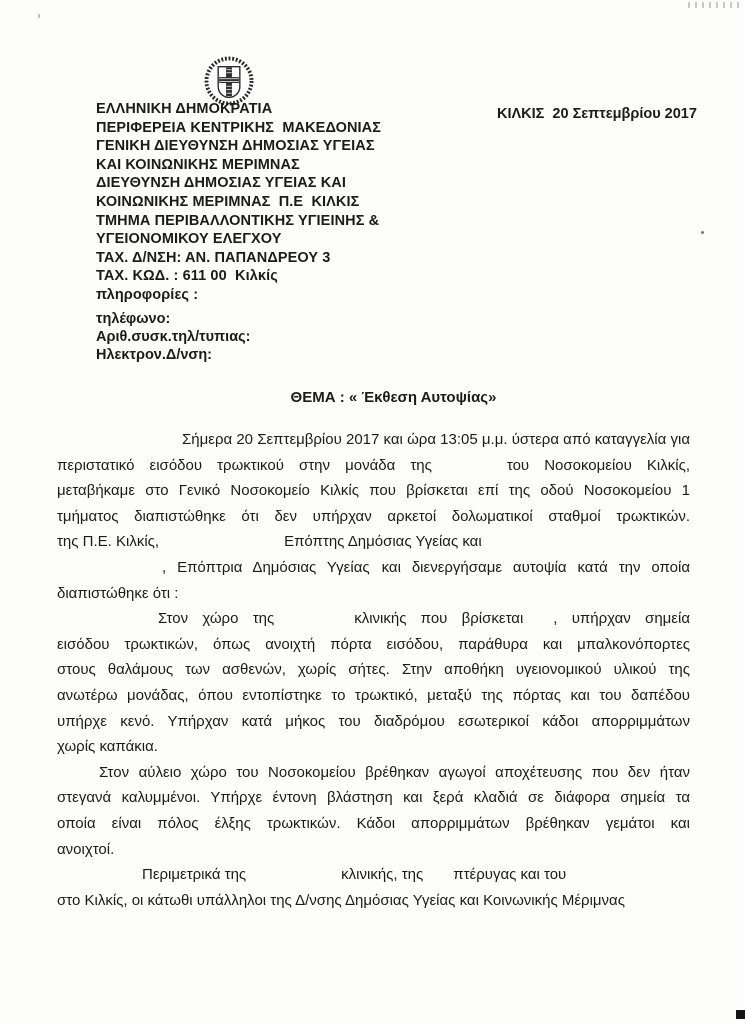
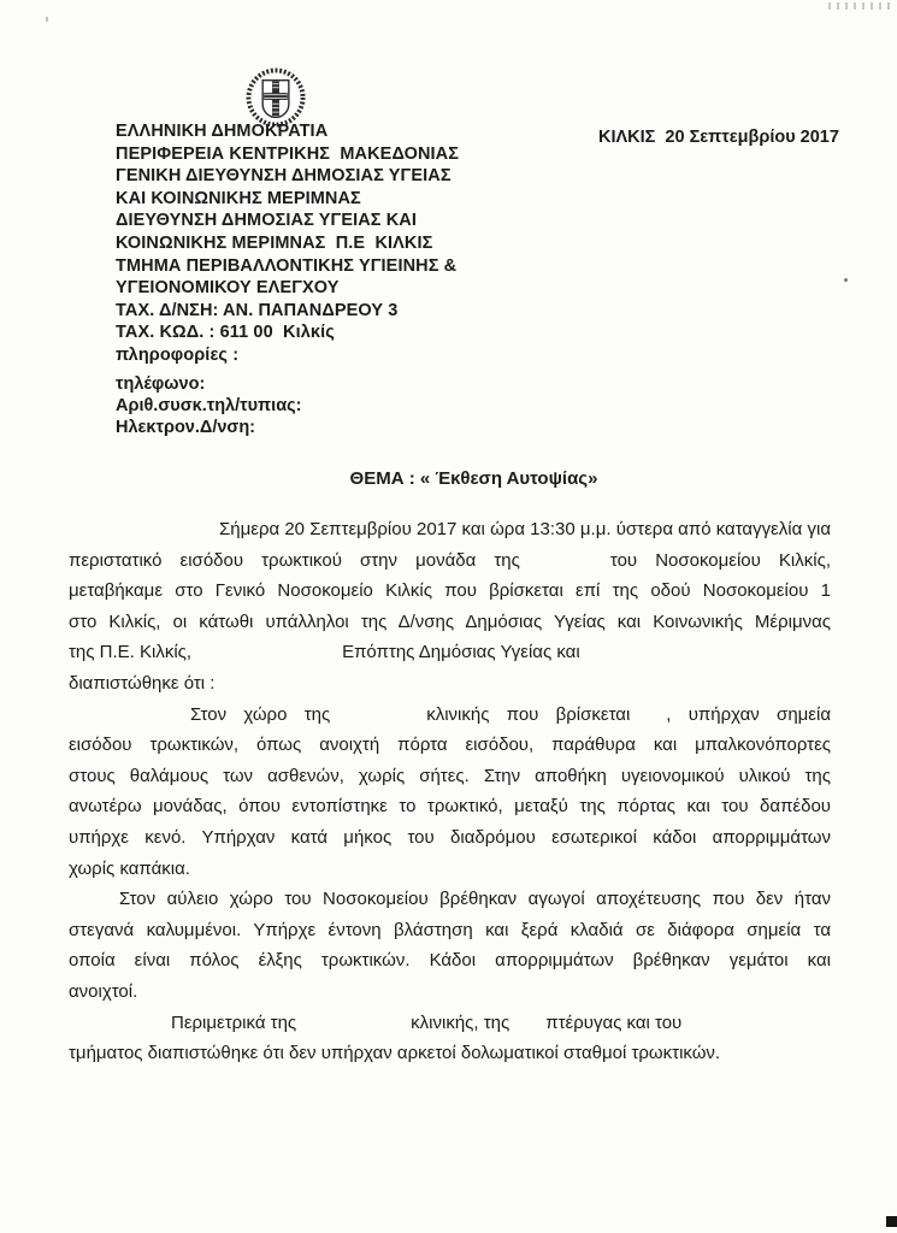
  ΕΛΛΗΝΙΚΗ ΔΗΜΟΚΡΑΤΙΑ
  ΠΕΡΙΦΕΡΕΙΑ ΚΕΝΤΡΙΚΗΣ ΜΑΚΕΔΟΝΙΑΣ
  ΓΕΝΙΚΗ ΔΙΕΥΘΥΝΣΗ ΔΗΜΟΣΙΑΣ ΥΓΕΙΑΣ
  ΚΑΙ ΚΟΙΝΩΝΙΚΗΣ ΜΕΡΙΜΝΑΣ
  ΔΙΕΥΘΥΝΣΗ ΔΗΜΟΣΙΑΣ ΥΓΕΙΑΣ ΚΑΙ
  ΚΟΙΝΩΝΙΚΗΣ ΜΕΡΙΜΝΑΣ Π.Ε ΚΙΛΚΙΣ
  ΤΜΗΜΑ ΠΕΡΙΒΑΛΛΟΝΤΙΚΗΣ ΥΓΙΕΙΝΗΣ &
  ΥΓΕΙΟΝΟΜΙΚΟΥ ΕΛΕΓΧΟΥ
  ΤΑΧ. Δ/ΝΣΗ: ΑΝ. ΠΑΠΑΝΔΡΕΟΥ 3
  ΤΑΧ. ΚΩΔ. : 611 00 Κιλκίς
  πληροφορίες :
  τηλέφωνο:
  Αριθ.συσκ.τηλ/τυπιας:
  Ηλεκτρον.Δ/νση:
  ΚΙΛΚΙΣ 20 Σεπτεμβρίου 2017
  ΘΕΜΑ : « Έκθεση Αυτοψίας»
- Σήμερα 20 Σεπτεμβρίου 2017 και ώρα 13:05 μ.μ. ύστερα από καταγγελία για
+ Σήμερα 20 Σεπτεμβρίου 2017 και ώρα 13:30 μ.μ. ύστερα από καταγγελία για
  περιστατικό εισόδου τρωκτικού στην μονάδα της του Νοσοκομείου Κιλκίς,
  μεταβήκαμε στο Γενικό Νοσοκομείο Κιλκίς που βρίσκεται επί της οδού Νοσοκομείου 1
- τμήματος διαπιστώθηκε ότι δεν υπήρχαν αρκετοί δολωματικοί σταθμοί τρωκτικών.
+ στο Κιλκίς, οι κάτωθι υπάλληλοι της Δ/νσης Δημόσιας Υγείας και Κοινωνικής Μέριμνας
  της Π.Ε. Κιλκίς, Επόπτης Δημόσιας Υγείας και
- , Επόπτρια Δημόσιας Υγείας και διενεργήσαμε αυτοψία κατά την οποία
  διαπιστώθηκε ότι :
  Στον χώρο της κλινικής που βρίσκεται , υπήρχαν σημεία
  εισόδου τρωκτικών, όπως ανοιχτή πόρτα εισόδου, παράθυρα και μπαλκονόπορτες
  στους θαλάμους των ασθενών, χωρίς σήτες. Στην αποθήκη υγειονομικού υλικού της
  ανωτέρω μονάδας, όπου εντοπίστηκε το τρωκτικό, μεταξύ της πόρτας και του δαπέδου
  υπήρχε κενό. Υπήρχαν κατά μήκος του διαδρόμου εσωτερικοί κάδοι απορριμμάτων
  χωρίς καπάκια.
  Στον αύλειο χώρο του Νοσοκομείου βρέθηκαν αγωγοί αποχέτευσης που δεν ήταν
  στεγανά καλυμμένοι. Υπήρχε έντονη βλάστηση και ξερά κλαδιά σε διάφορα σημεία τα
  οποία είναι πόλος έλξης τρωκτικών. Κάδοι απορριμμάτων βρέθηκαν γεμάτοι και
  ανοιχτοί.
  Περιμετρικά της κλινικής, της πτέρυγας και του
- στο Κιλκίς, οι κάτωθι υπάλληλοι της Δ/νσης Δημόσιας Υγείας και Κοινωνικής Μέριμνας
+ τμήματος διαπιστώθηκε ότι δεν υπήρχαν αρκετοί δολωματικοί σταθμοί τρωκτικών.
